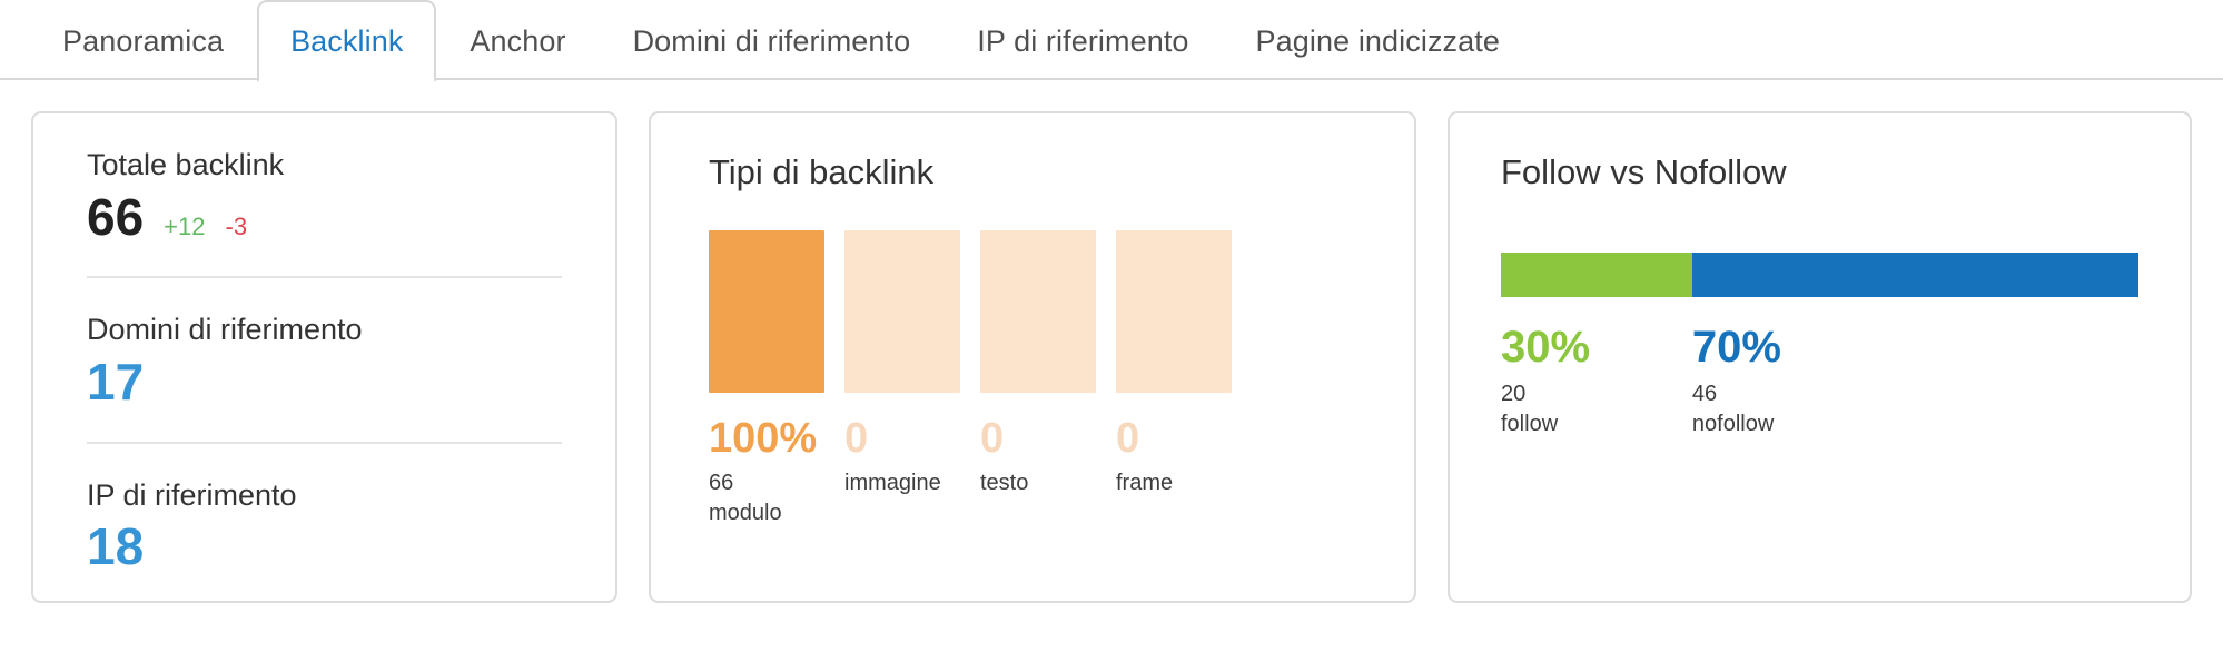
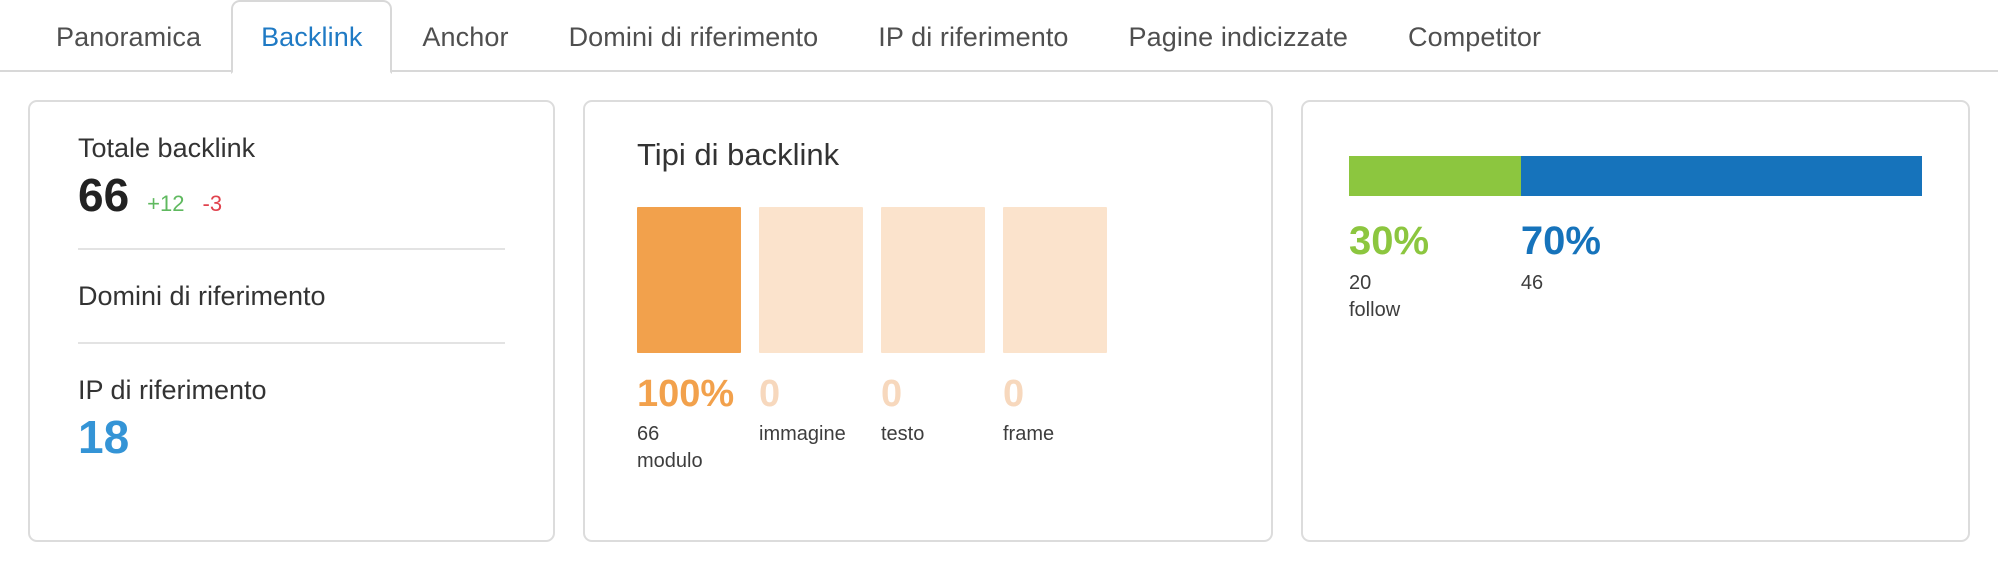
  Panoramica
  Backlink
  Anchor
  Domini di riferimento
  IP di riferimento
  Pagine indicizzate
+ Competitor
  Totale backlink
  66
  +12
  -3
  Domini di riferimento
- 17
  IP di riferimento
  18
  Tipi di backlink
  100%
  66
  modulo
  0
  immagine
  0
  testo
  0
  frame
- Follow vs Nofollow
  30%
  20
  follow
  70%
  46
- nofollow
